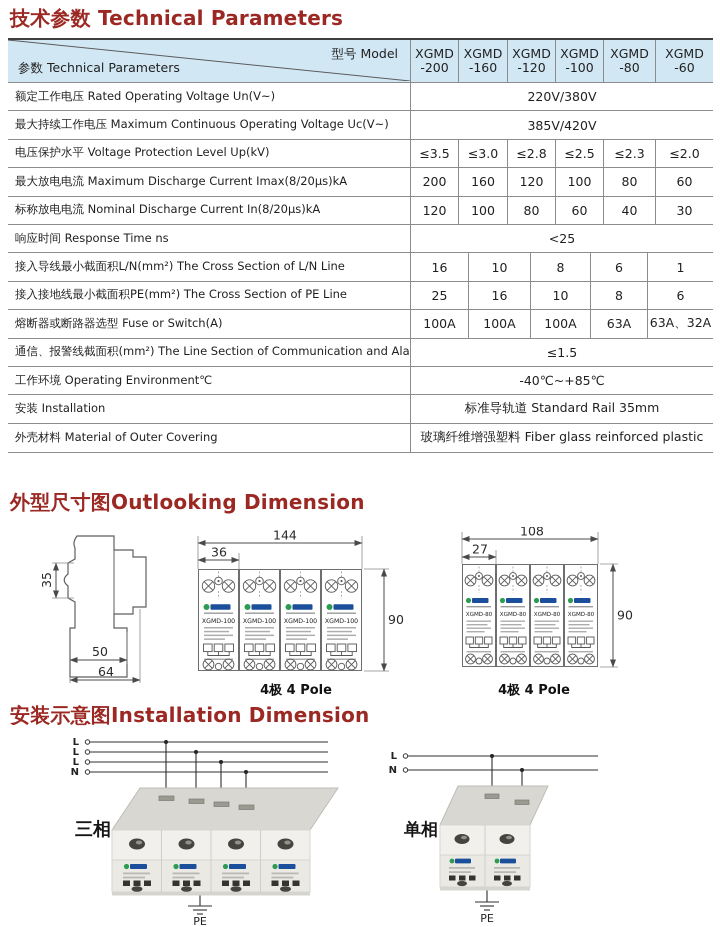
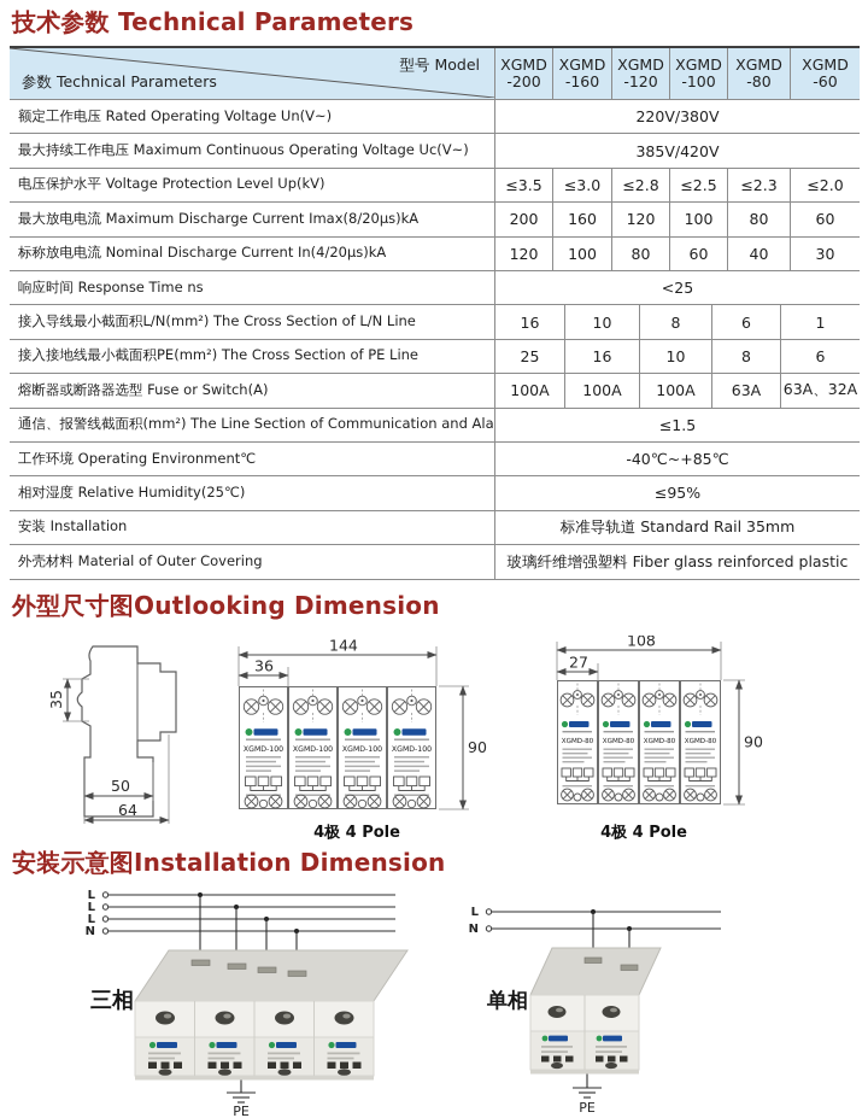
  技术参数 Technical Parameters
  型号 Model
  参数 Technical Parameters
  XGMD
  -200
  XGMD
  -160
  XGMD
  -120
  XGMD
  -100
  XGMD
  -80
  XGMD
  -60
  额定工作电压 Rated Operating Voltage Un(V~)
  220V/380V
  最大持续工作电压 Maximum Continuous Operating Voltage Uc(V~)
  385V/420V
  电压保护水平 Voltage Protection Level Up(kV)
  ≤3.5
  ≤3.0
  ≤2.8
  ≤2.5
  ≤2.3
  ≤2.0
  最大放电电流 Maximum Discharge Current Imax(8/20μs)kA
  200
  160
  120
  100
  80
  60
- 标称放电电流 Nominal Discharge Current In(8/20μs)kA
+ 标称放电电流 Nominal Discharge Current In(4/20μs)kA
  120
  100
  80
  60
  40
  30
  响应时间 Response Time ns
  <25
  接入导线最小截面积L/N(mm²) The Cross Section of L/N Line
  16
  10
  8
  6
  1
  接入接地线最小截面积PE(mm²) The Cross Section of PE Line
  25
  16
  10
  8
  6
  熔断器或断路器选型 Fuse or Switch(A)
  100A
  100A
  100A
  63A
  63A、32A
  通信、报警线截面积(mm²) The Line Section of Communication and Ala
  ≤1.5
  工作环境 Operating Environment℃
  -40℃~+85℃
+ 相对湿度 Relative Humidity(25℃)
+ ≤95%
  安装 Installation
  标准导轨道 Standard Rail 35mm
  外壳材料 Material of Outer Covering
  玻璃纤维增强塑料 Fiber glass reinforced plastic
  外型尺寸图Outlooking Dimension
  50
  64
  144
  36
  90
  4极 4 Pole
  108
  27
  90
  4极 4 Pole
  安装示意图Installation Dimension
  L
  L
  L
  N
  三相
  PE
  L
  N
  单相
  PE
